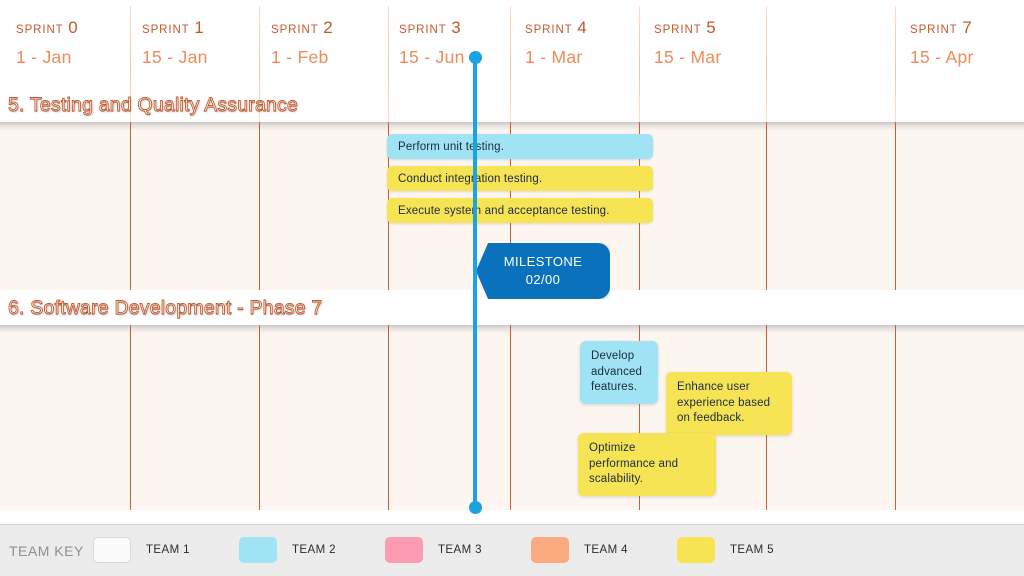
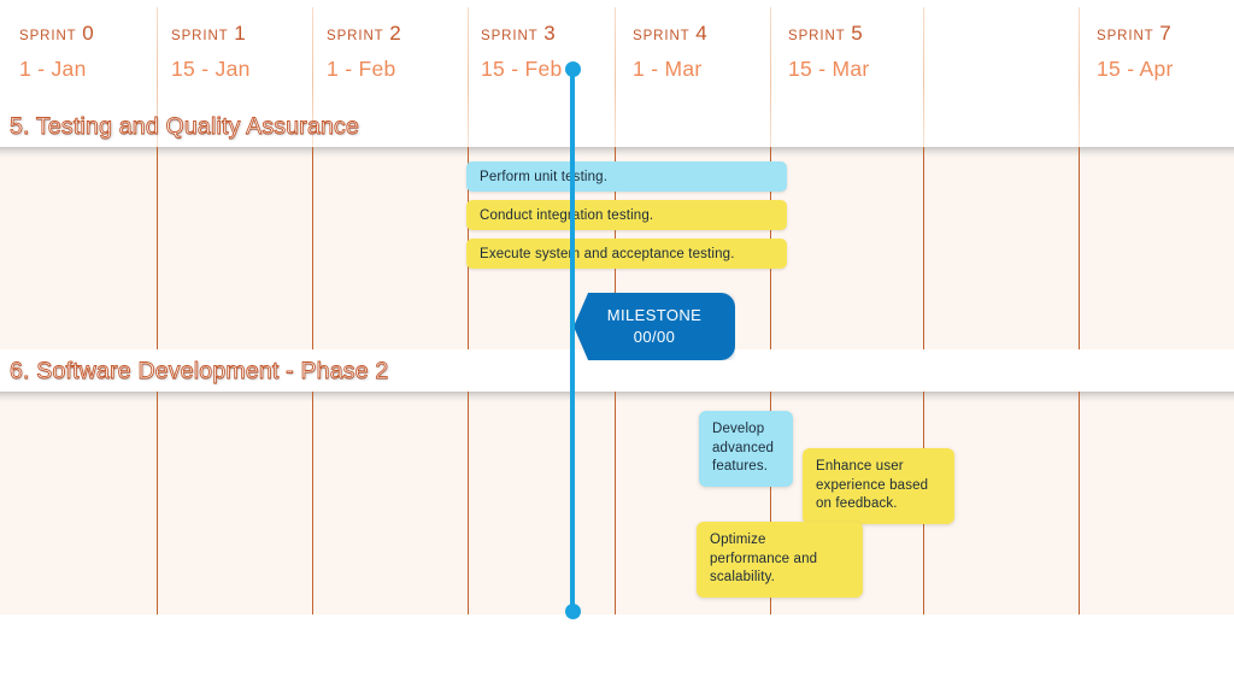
  SPRINT 0
  1 - Jan
  SPRINT 1
  15 - Jan
  SPRINT 2
  1 - Feb
  SPRINT 3
- 15 - Jun
+ 15 - Feb
  SPRINT 4
  1 - Mar
  SPRINT 5
  15 - Mar
  SPRINT 7
  15 - Apr
  5. Testing and Quality Assurance
- 6. Software Development - Phase 7
+ 6. Software Development - Phase 2
  Perform unit tsting.
  Conduct integation testing.
  Execute syste and acceptance testing.
  Develop advanced features.
  Enhance user experience based on feedback.
  Optimize performance and scalability.
  MILESTONE
- 02/00
+ 00/00
- TEAM KEY
- TEAM 1
- TEAM 2
- TEAM 3
- TEAM 4
- TEAM 5
